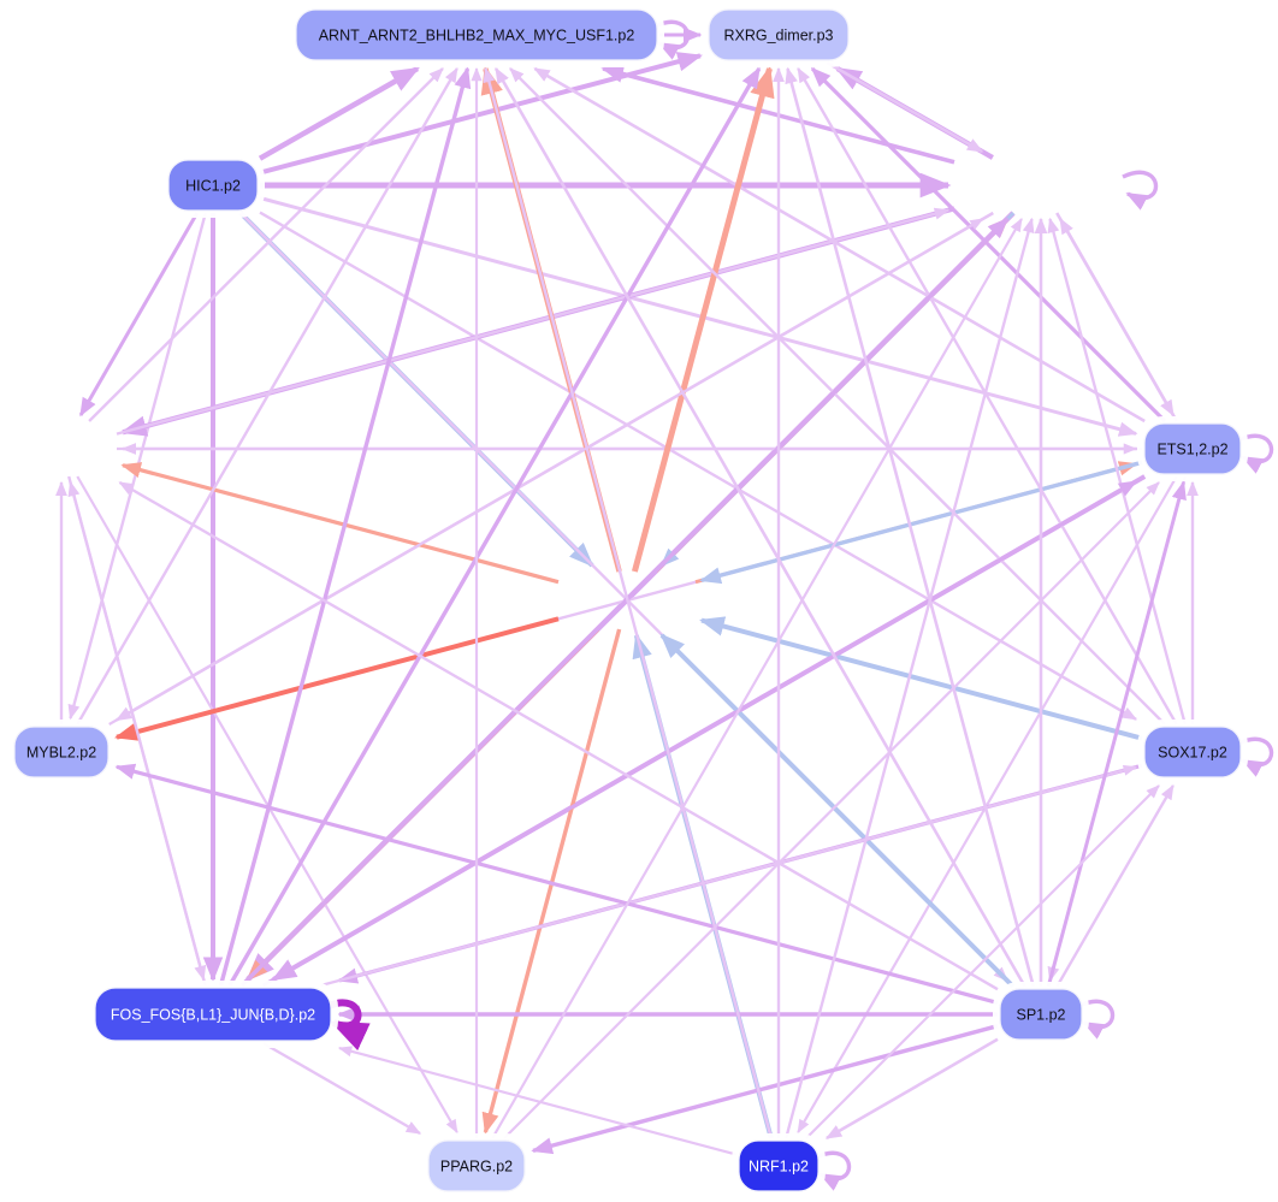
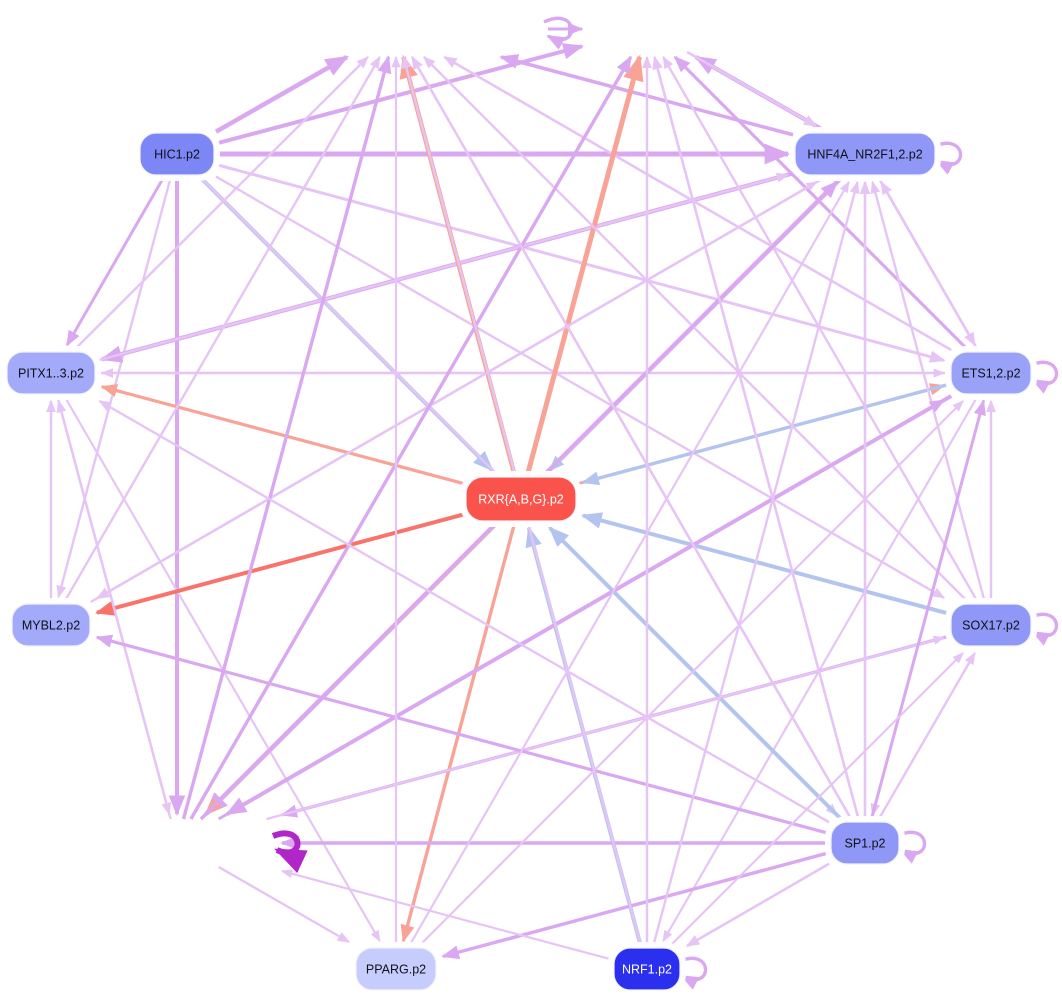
- ARNT_ARNT2_BHLHB2_MAX_MYC_USF1.p2
- RXRG_dimer.p3
  HIC1.p2
+ HNF4A_NR2F1,2.p2
+ PITX1..3.p2
  ETS1,2.p2
+ RXR{A,B,G}.p2
  MYBL2.p2
  SOX17.p2
- FOS_FOS{B,L1}_JUN{B,D}.p2
  SP1.p2
  PPARG.p2
  NRF1.p2
